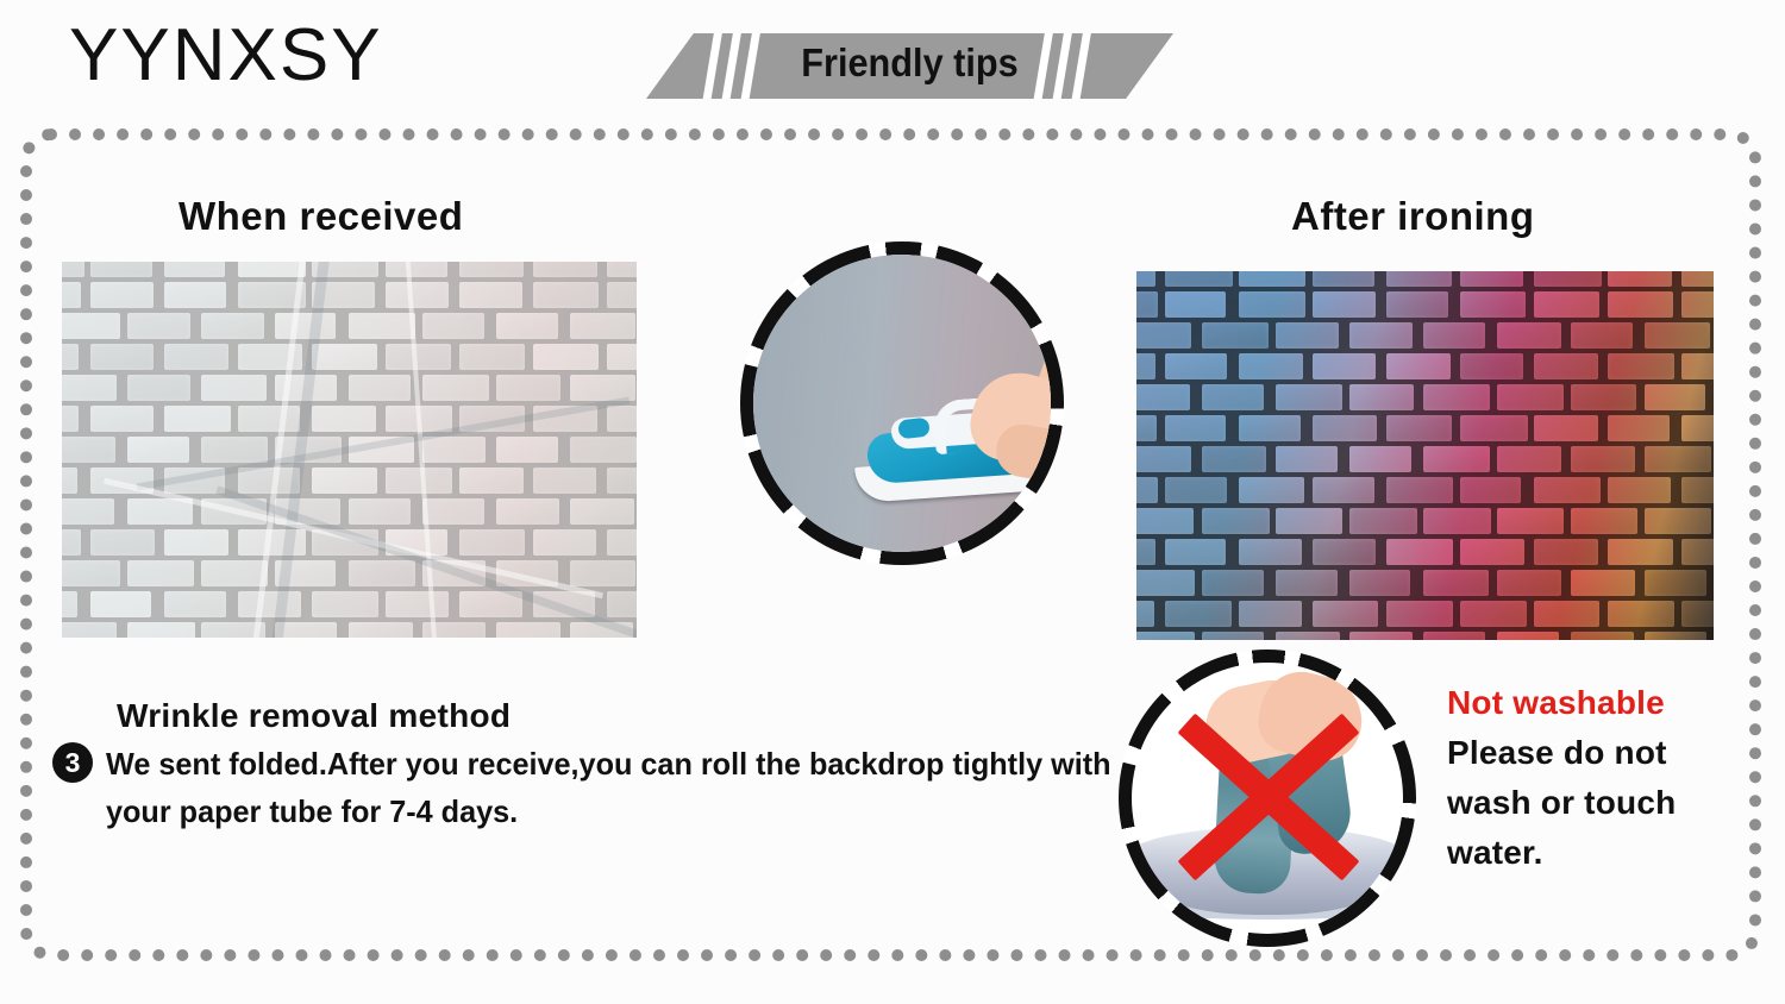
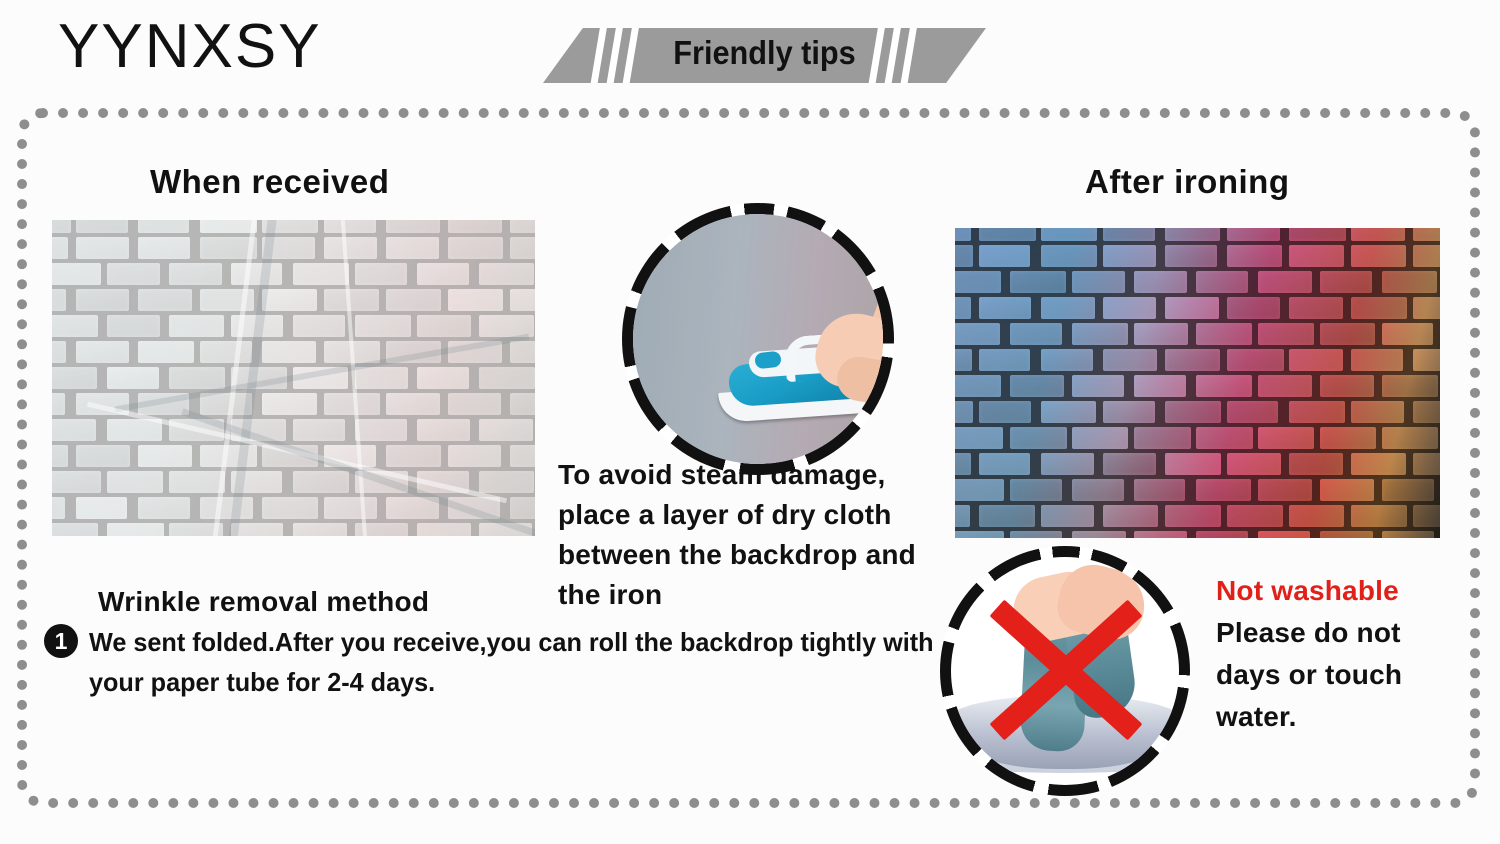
  YYNXSY
  Friendly tips
  When received
  After ironing
+ To avoid steam damage, place a layer of dry cloth between the backdrop and the iron
  Wrinkle removal method
- 3
+ 1
- We sent folded.After you receive,you can roll the backdrop tightly with your paper tube for 7-4 days.
+ We sent folded.After you receive,you can roll the backdrop tightly with your paper tube for 2-4 days.
  Not washable
- Please do not wash or touch water.
+ Please do not days or touch water.
